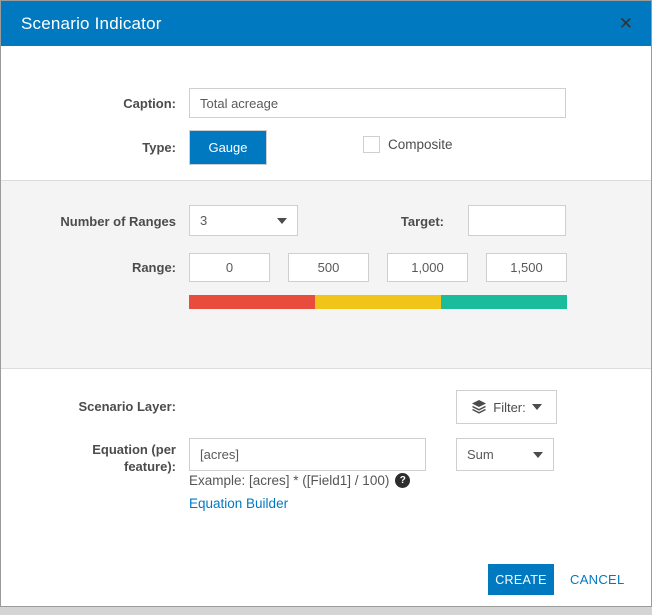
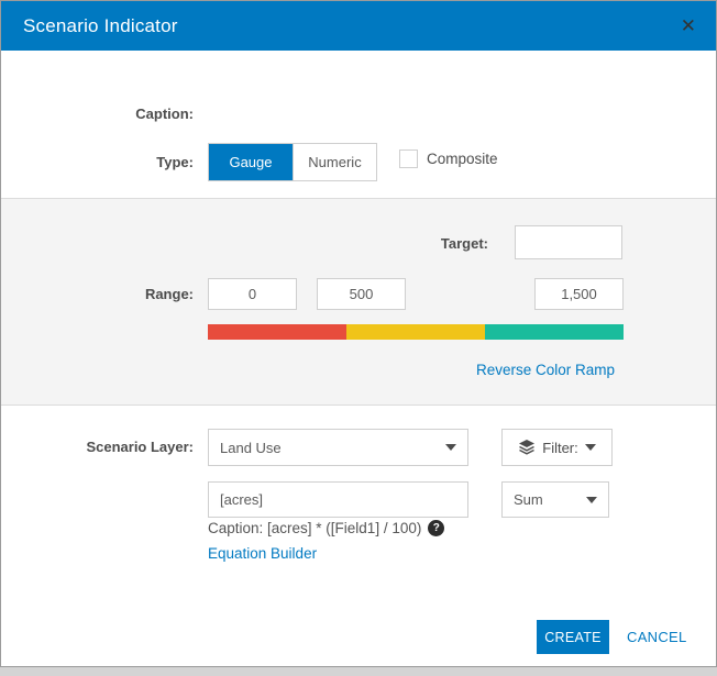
  Scenario Indicator
  ✕
  Caption:
- Total acreage
  Type:
  Gauge
+ Numeric
  Composite
- Number of Ranges
- 3
  Target:
  Range:
  0
  500
- 1,000
  1,500
+ Reverse Color Ramp
  Scenario Layer:
+ Land Use
  Filter:
- Equation (per feature):
  [acres]
  Sum
- Example: [acres] * ([Field1] / 100)
+ Caption: [acres] * ([Field1] / 100)
  ?
  Equation Builder
  CREATE
  CANCEL
